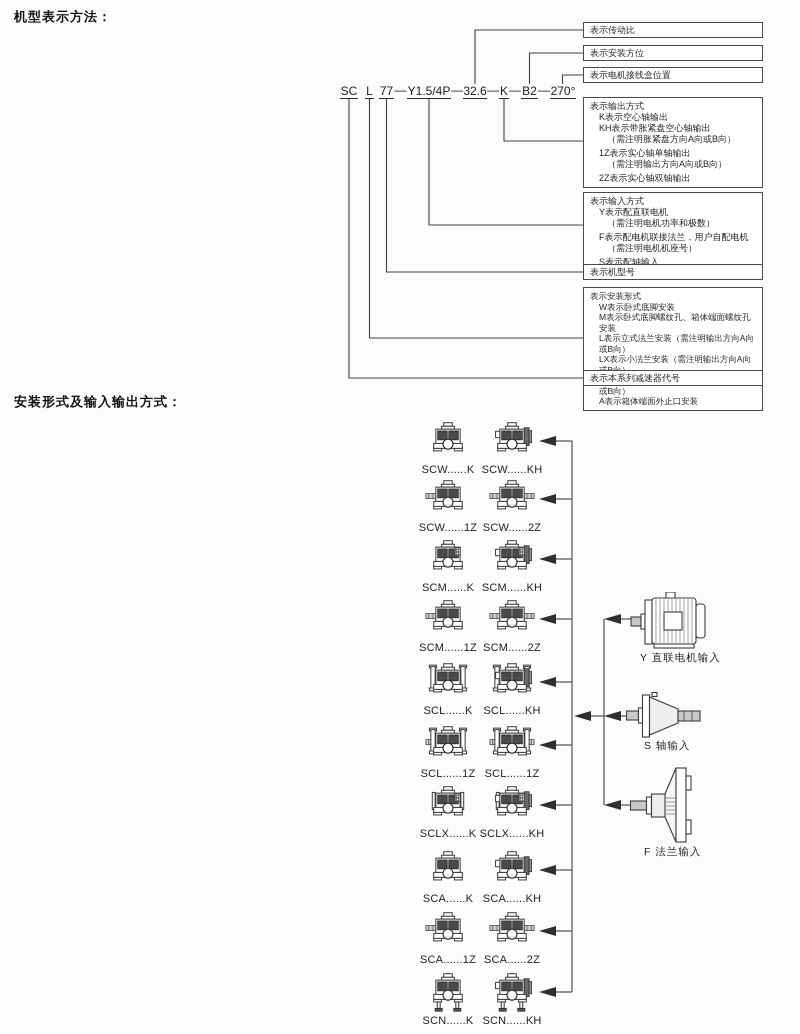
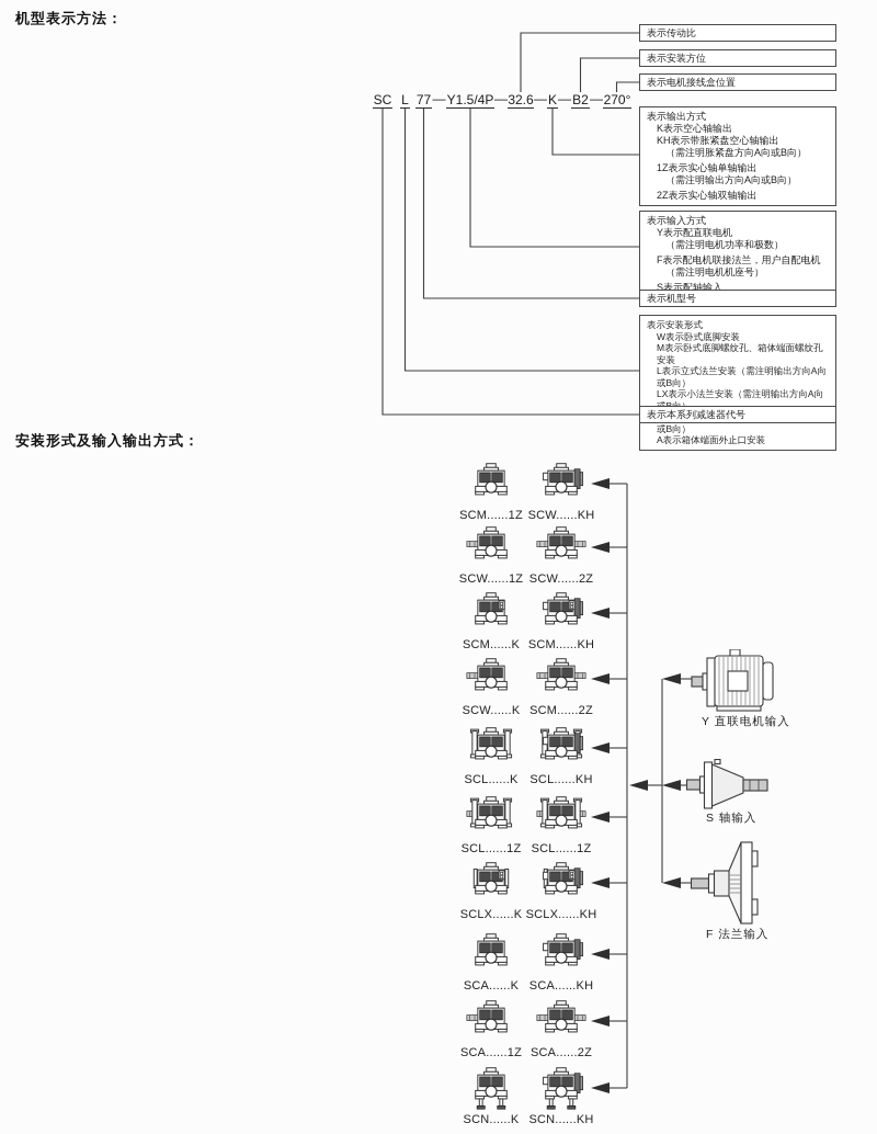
  机型表示方法：
  SC
  L
  77
  —
  Y1.5/4P
  —
  32.6
  —
  K
  —
  B2
  —
  270°
  表示传动比
  表示安装方位
  表示电机接线盒位置
  表示输出方式
  K表示空心轴输出
  KH表示带胀紧盘空心轴输出
  （需注明胀紧盘方向A向或B向）
  1Z表示实心轴单轴输出
  （需注明输出方向A向或B向）
  2Z表示实心轴双轴输出
  表示输入方式
  Y表示配直联电机
  （需注明电机功率和极数）
  F表示配电机联接法兰，用户自配电机
  （需注明电机机座号）
  S表示配轴输入
  表示机型号
  表示安装形式
  W表示卧式底脚安装
  M表示卧式底脚螺纹孔、箱体端面螺纹孔安装
  L表示立式法兰安装（需注明输出方向A向或B向）
  LX表示小法兰安装（需注明输出方向A向
  A表示箱体端面外止口安装
  表示本系列减速器代号
  安装形式及输入输出方式：
- SCW......K
+ SCM......1Z
  SCW......KH
  SCW......1Z
  SCW......2Z
  SCM......K
  SCM......KH
- SCM......1Z
+ SCW......K
  SCM......2Z
  SCL......K
  SCL......KH
  SCL......1Z
  SCL......1Z
  SCLX......K
  SCLX......KH
  SCA......K
  SCA......KH
  SCA......1Z
  SCA......2Z
  SCN......K
  SCN......KH
  Y 直联电机输入
  S 轴输入
  F 法兰输入
